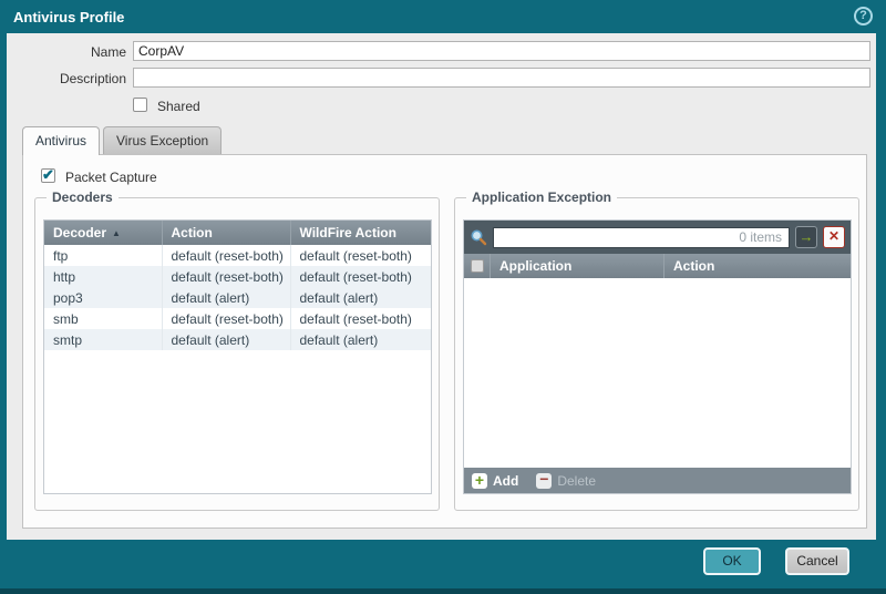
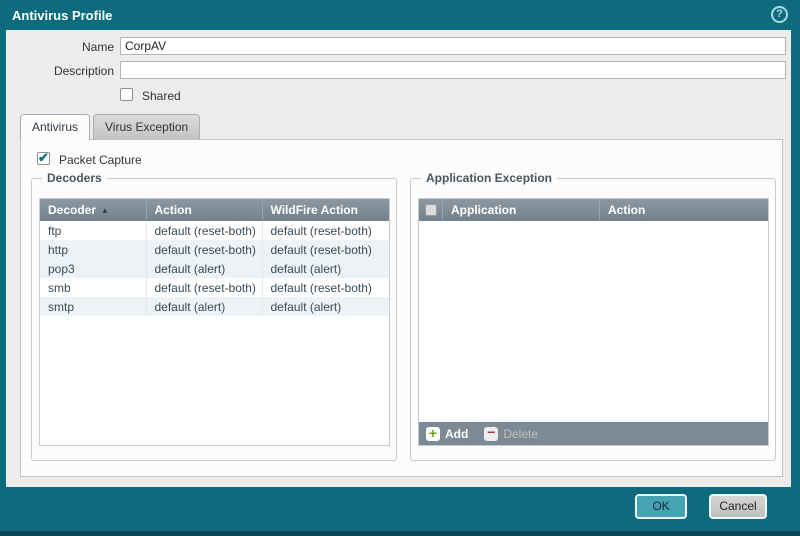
  Antivirus Profile
  ?
  Name
  CorpAV
  Description
  Shared
  Antivirus
  Virus Exception
  Packet Capture
  Decoders
  Decoder ▲	Action	WildFire Action
  ftp	default (reset-both)	default (reset-both)
  http	default (reset-both)	default (reset-both)
  pop3	default (alert)	default (alert)
  smb	default (reset-both)	default (reset-both)
  smtp	default (alert)	default (alert)
  Application Exception
- 0 items
- →
- ✕
  Application
  Action
  +
  Add
  −
  Delete
  OK
  Cancel
